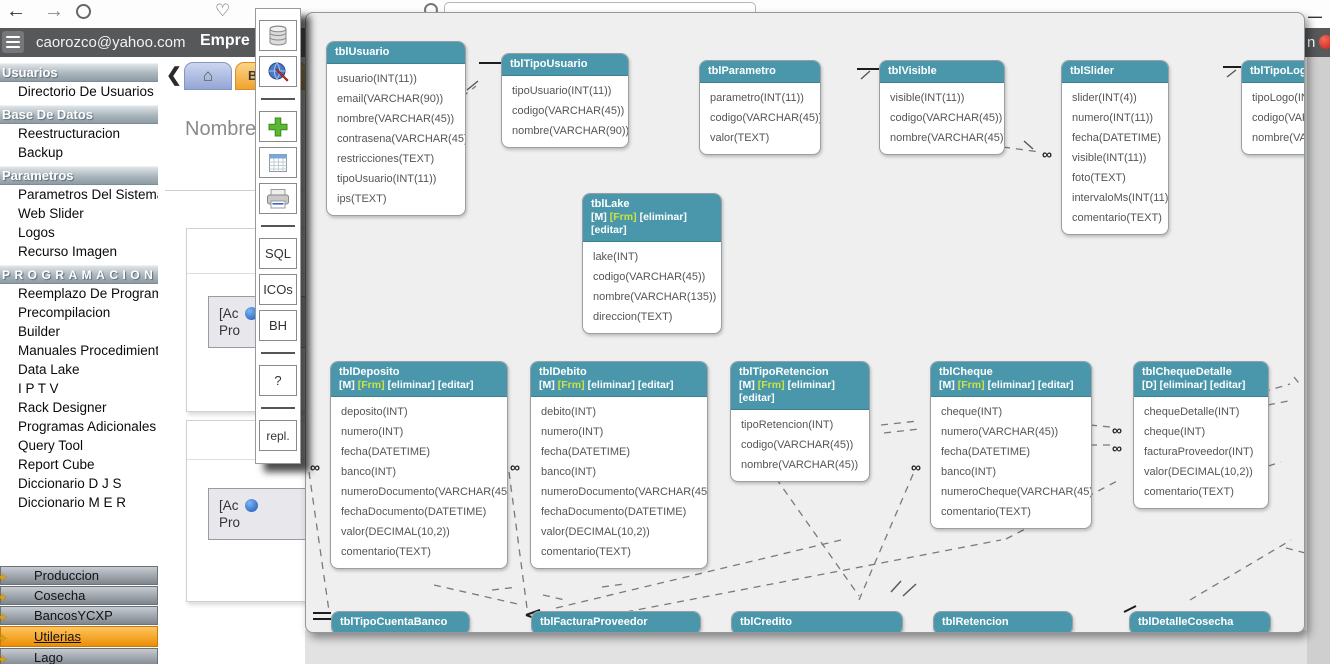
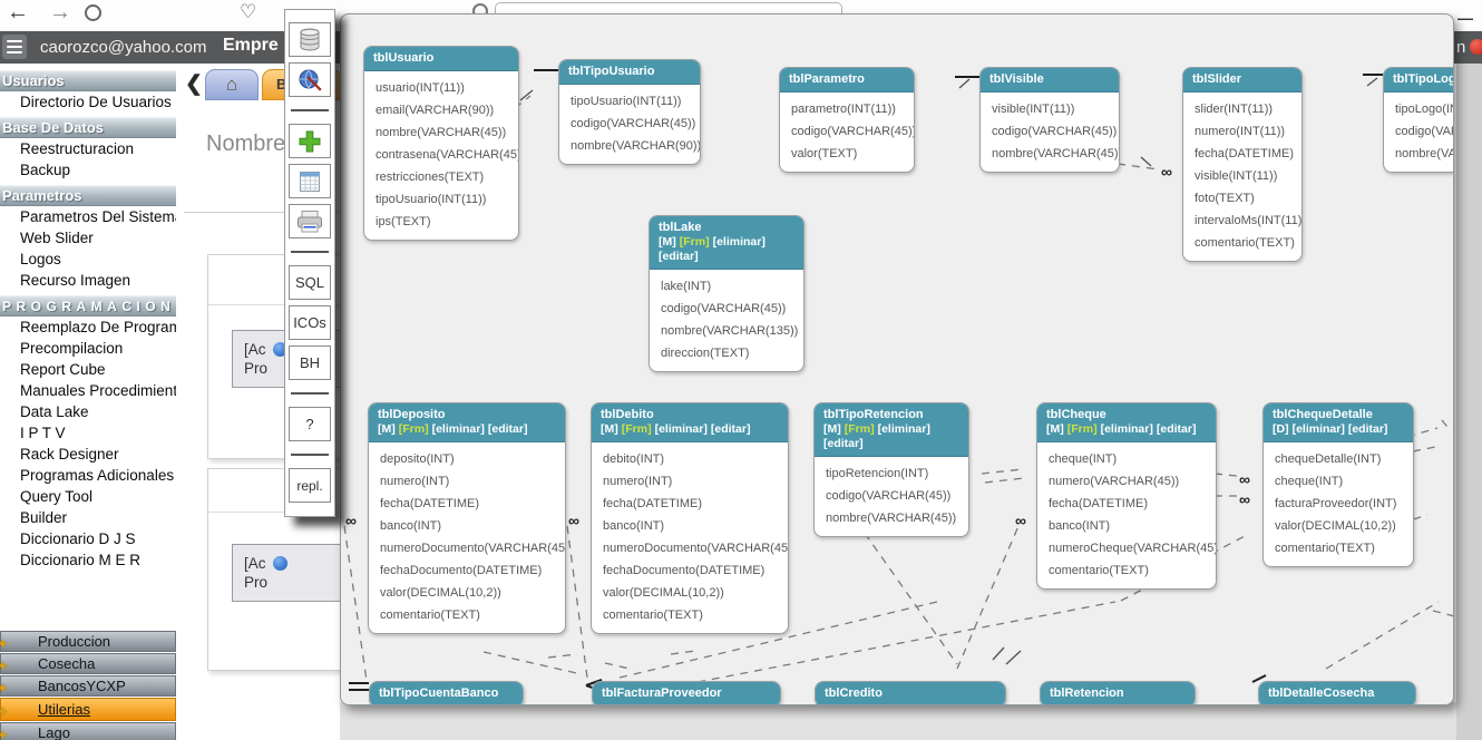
  ←
  →
  ♡
  —
  caorozco@yahoo.com
  Empre
  n
  ❮
  ⌂
  B
  Nombre
  [Ac
  Pro
  [Ac
  Pro
  Usuarios
  Directorio De Usuarios
  Base De Datos
  Reestructuracion
  Backup
  Parametros
  Parametros Del Sistem
  Web Slider
  Logos
  Recurso Imagen
  PROGRAMACION
  Reemplazo De Program
  Precompilacion
- Builder
+ Report Cube
  Manuales Procedimient
  Data Lake
  I P T V
  Rack Designer
  Programas Adicionales
  Query Tool
- Report Cube
+ Builder
  Diccionario D J S
  Diccionario M E R
  ✦
  Produccion
  ✦
  Cosecha
  ✦
  BancosYCXP
  ✦
  Utilerias
  ✦
  Lago
  tblUsuario
  usuario(INT(11))
  email(VARCHAR(90))
  nombre(VARCHAR(45))
  contrasena(VARCHAR(45
  restricciones(TEXT)
  tipoUsuario(INT(11))
  ips(TEXT)
  tblTipoUsuario
  tipoUsuario(INT(11))
  codigo(VARCHAR(45))
  nombre(VARCHAR(90))
  tblParametro
  parametro(INT(11))
  codigo(VARCHAR(45)
  valor(TEXT)
  tblVisible
  visible(INT(11))
  codigo(VARCHAR(45))
  nombre(VARCHAR(45)
  tblSlider
- slider(INT(4))
+ slider(INT(11))
  numero(INT(11))
  fecha(DATETIME)
  visible(INT(11))
  foto(TEXT)
  intervaloMs(INT(11)
  comentario(TEXT)
  tblTipoLog
  tipoLogo(I
  codigo(VA
  nombre(VA
  tblLake
  [M] [Frm] [eliminar][editar]
  lake(INT)
  codigo(VARCHAR(45))
  nombre(VARCHAR(135))
  direccion(TEXT)
  tblDeposito
  [M] [Frm] [eliminar] [editar]
  deposito(INT)
  numero(INT)
  fecha(DATETIME)
  banco(INT)
  numeroDocumento(VARCHAR(45
  fechaDocumento(DATETIME)
  valor(DECIMAL(10,2))
  comentario(TEXT)
  tblDebito
  [M] [Frm] [eliminar] [editar]
  debito(INT)
  numero(INT)
  fecha(DATETIME)
  banco(INT)
  numeroDocumento(VARCHAR(45
  fechaDocumento(DATETIME)
  valor(DECIMAL(10,2))
  comentario(TEXT)
  tblTipoRetencion
  [M] [Frm] [eliminar][editar]
  tipoRetencion(INT)
  codigo(VARCHAR(45))
  nombre(VARCHAR(45))
  tblCheque
  [M] [Frm] [eliminar] [editar]
  cheque(INT)
  numero(VARCHAR(45))
  fecha(DATETIME)
  banco(INT)
  numeroCheque(VARCHAR(45
  comentario(TEXT)
  tblChequeDetalle
  [D] [eliminar] [editar]
  chequeDetalle(INT)
  cheque(INT)
  facturaProveedor(INT)
  valor(DECIMAL(10,2))
  comentario(TEXT)
  tblTipoCuentaBanco
  tblFacturaProveedor
  tblCredito
  tblRetencion
  tblDetalleCosecha
  ∞
  ∞
  ∞
  ∞
  ∞
  ∞
  SQL
  ICOs
  BH
  ?
  repl.
